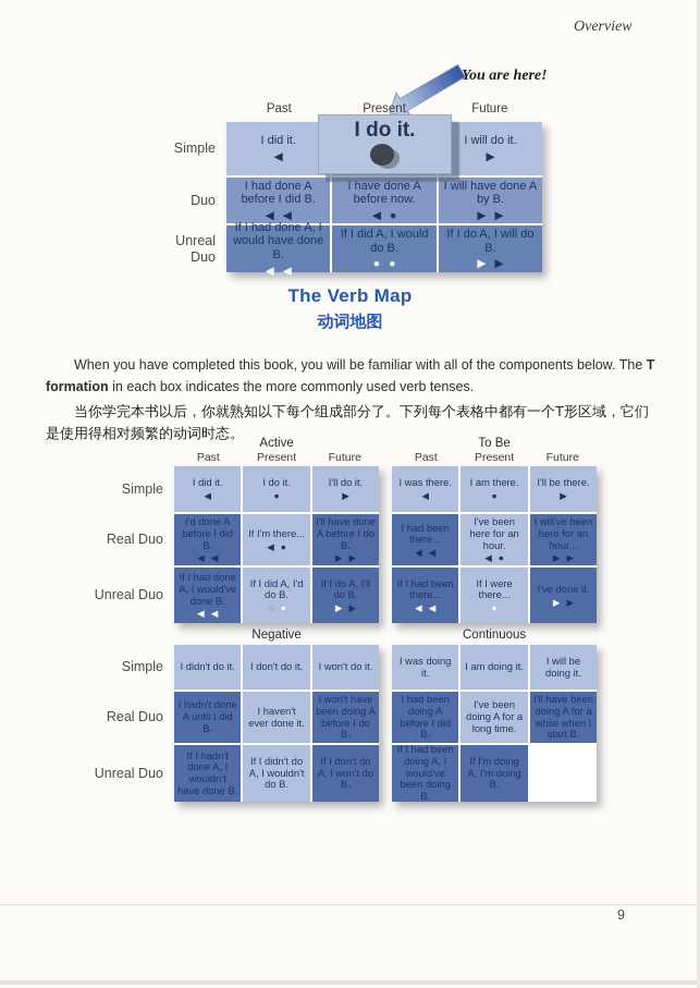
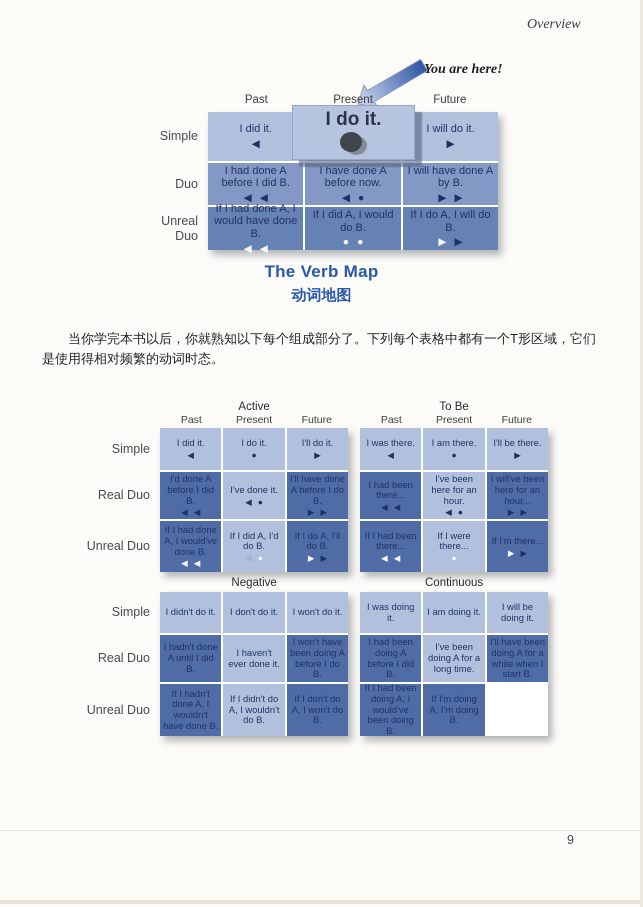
  Overview
  You are here!
  Past
  Present
  Future
  Simple
  Duo
  Unreal
  Duo
  I did it.
  ◀
  I will do it.
  ▶
  I had done A before I did B.
  ◀
  ◀
  I have done A before now.
  ◀
  ●
  I will have done A by B.
  ▶
  ▶
  If I had done A, I would have done B.
  ◀
  ◀
  If I did A, I would do B.
  ●
  ●
  If I do A, I will do B.
  ▶
  ▶
  I do it.
  The Verb Map
  动词地图
- When you have completed this book, you will be familiar with all of the components below. The T formation in each box indicates the more commonly used verb tenses.
  当你学完本书以后，你就熟知以下每个组成部分了。下列每个表格中都有一个T形区域，它们是使用得相对频繁的动词时态。
  Active
  Past
  Present
  Future
  Simple
  Real Duo
  Unreal Duo
  I did it.
  ◀
  I do it.
  ●
  I'll do it.
  ▶
  I'd done A before I did B.
  ◀
  ◀
- If I'm there...
+ I've done it.
  ◀
  ●
  I'll have done A before I do B.
  ▶
  ▶
  If I had done A, I would've done B.
  ◀
  ◀
  If I did A, I'd do B.
  ●
  If I do A, I'll do B.
  ▶
  ▶
  To Be
  Past
  Present
  Future
  I was there.
  ◀
  I am there.
  ●
  I'll be there.
  ▶
  I had been there...
  ◀
  ◀
  I've been here for an hour.
  ◀
  ●
  I will've been here for an hour...
  ▶
  ▶
  If I had been there...
  ◀
  ◀
  If I were there...
  ●
- I've done it.
+ If I'm there...
  ▶
  ▶
  Negative
  Simple
  Real Duo
  Unreal Duo
  I didn't do it.
  I don't do it.
  I won't do it.
  I hadn't done A until I did B.
  I haven't ever done it.
  I won't have been doing A before I do B.
  If I hadn't done A, I wouldn't have done B.
  If I didn't do A, I wouldn't do B.
  If I don't do A, I won't do B.
  Continuous
  I was doing it.
  I am doing it.
  I will be doing it.
  I had been doing A before I did B.
  I've been doing A for a long time.
  I'll have been doing A for a while when I start B.
  If I had been doing A, I would've been doing B.
  If I'm doing A, I'm doing B.
  9
